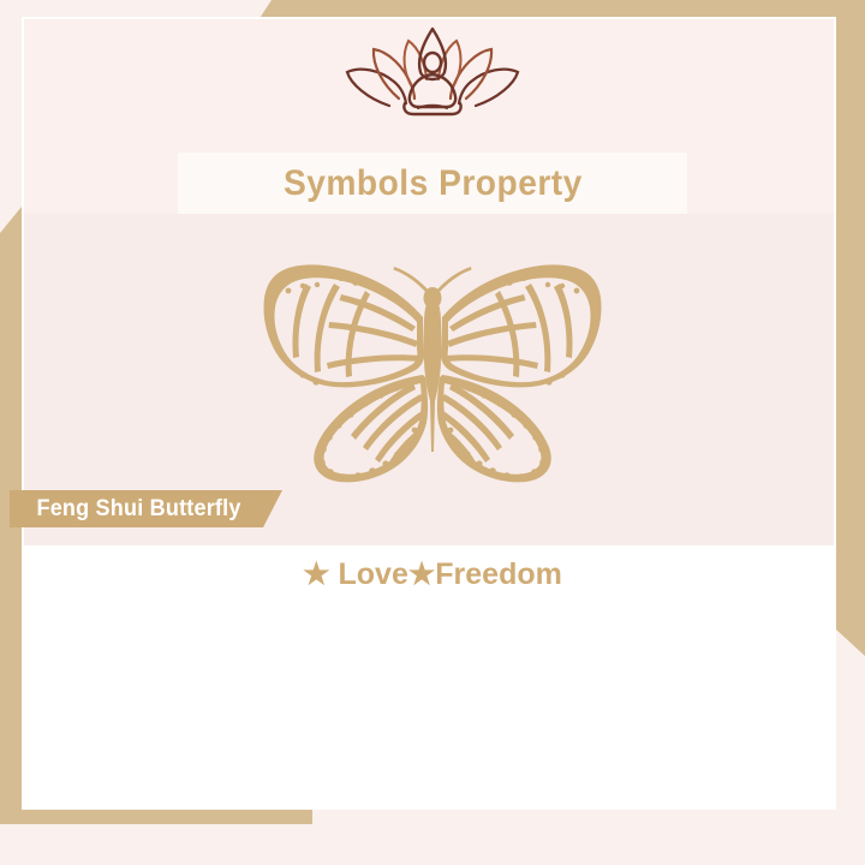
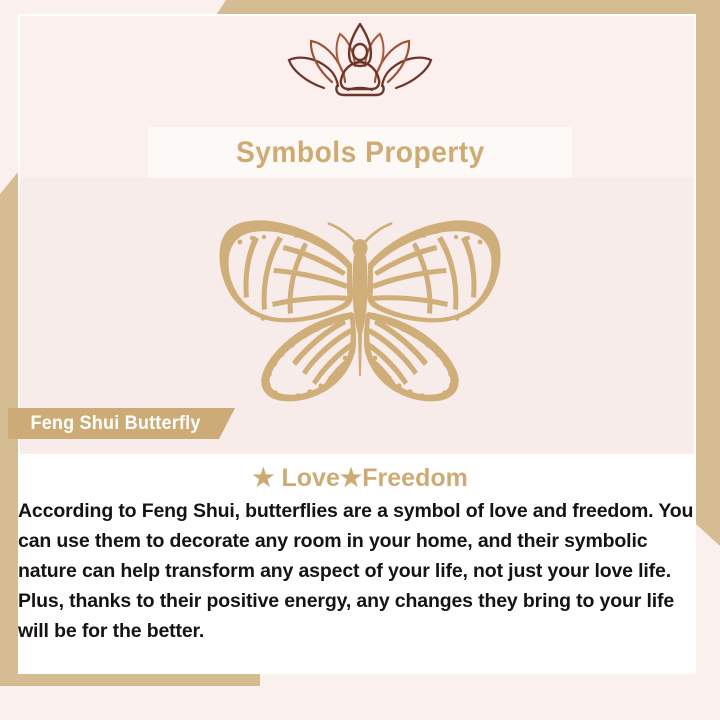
  Symbols Property
  Feng Shui Butterfly
  ★ Love★Freedom
+ According to Feng Shui, butterflies are a symbol of love and freedom. You can use them to decorate any room in your home, and their symbolic nature can help transform any aspect of your life, not just your love life. Plus, thanks to their positive energy, any changes they bring to your life will be for the better.
